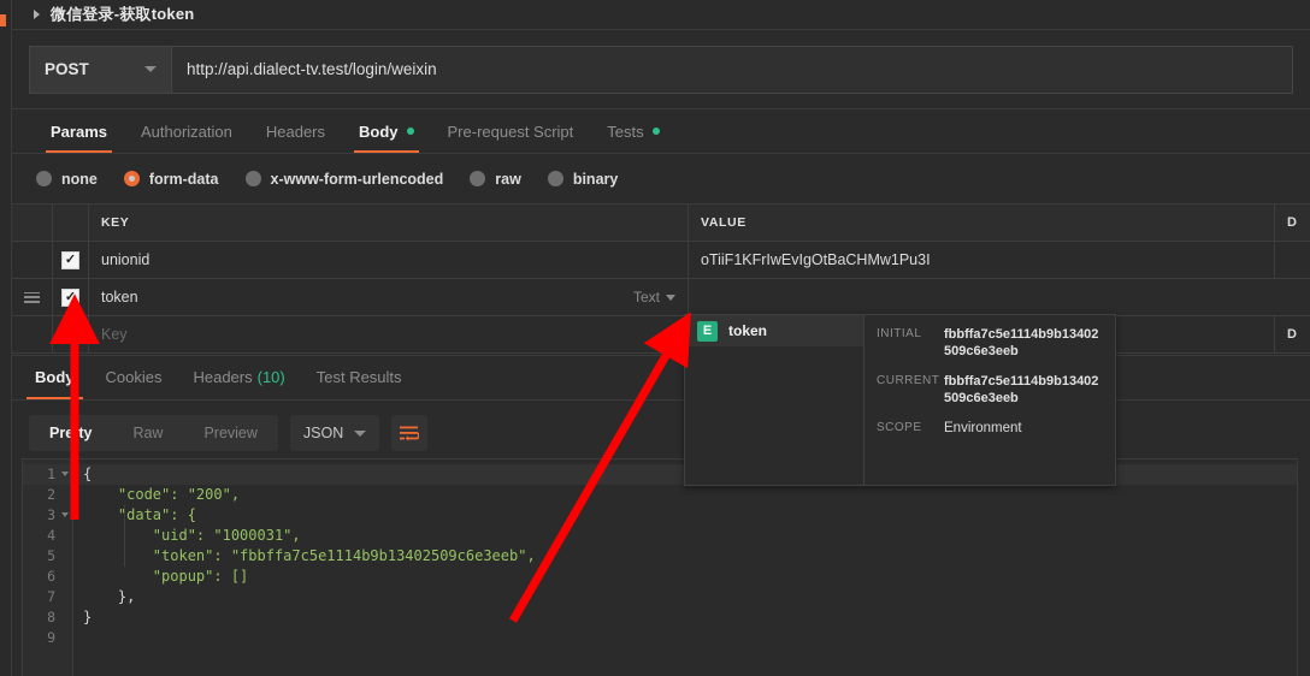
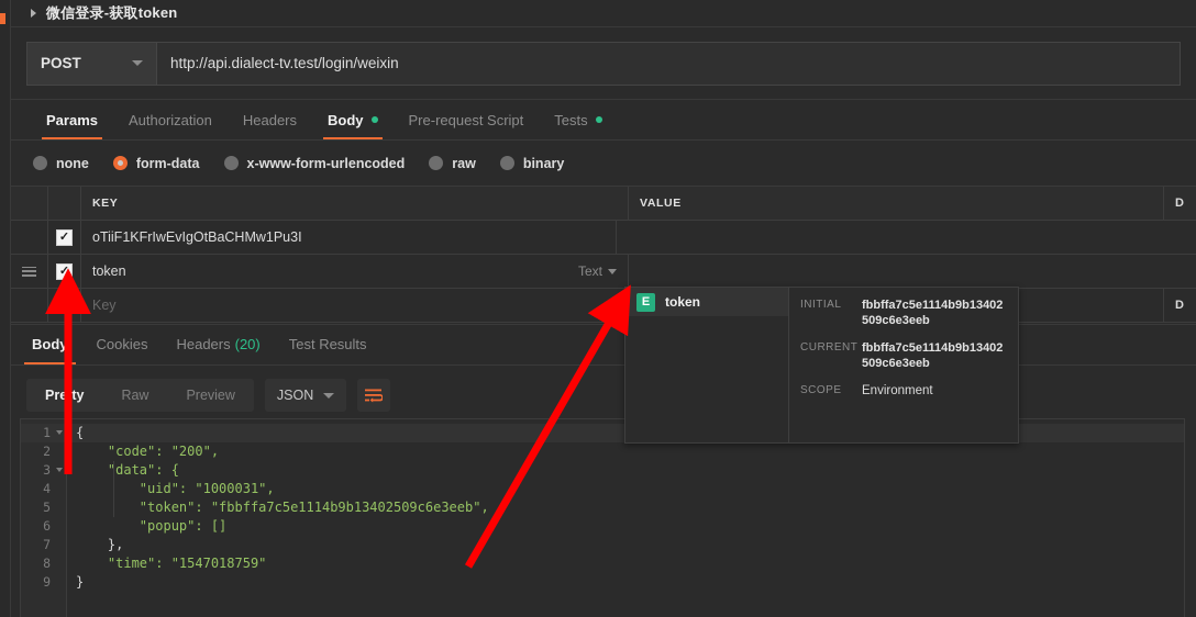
  微信登录-获取token
  POST
  http://api.dialect-tv.test/login/weixin
  Params
  Authorization
  Headers
  Body
  Pre-request Script
  Tests
  none
  form-data
  x-www-form-urlencoded
  raw
  binary
  KEY
  VALUE
  D
  ✓
- unionid
  oTiiF1KFrIwEvIgOtBaCHMw1Pu3I
  ✓
  token
  Text
  Key
  D
  E
  token
  INITIAL
  fbbffa7c5e1114b9b13402509c6e3eeb
  CURRENT
  fbbffa7c5e1114b9b13402509c6e3eeb
  SCOPE
  Environment
  Body
  Cookies
  Headers
- (10)
+ (20)
  Test Results
  Prety
  Raw
  Preview
  JSON
  1
  2
  3
  4
  5
  6
  7
  8
  9
  {
  "code": "200",
  "data": {
  "uid": "1000031",
  "token": "fbbffa7c5e1114b9b13402509c6e3eeb",
  "popup": []
  },
+ "time": "1547018759"
  }
